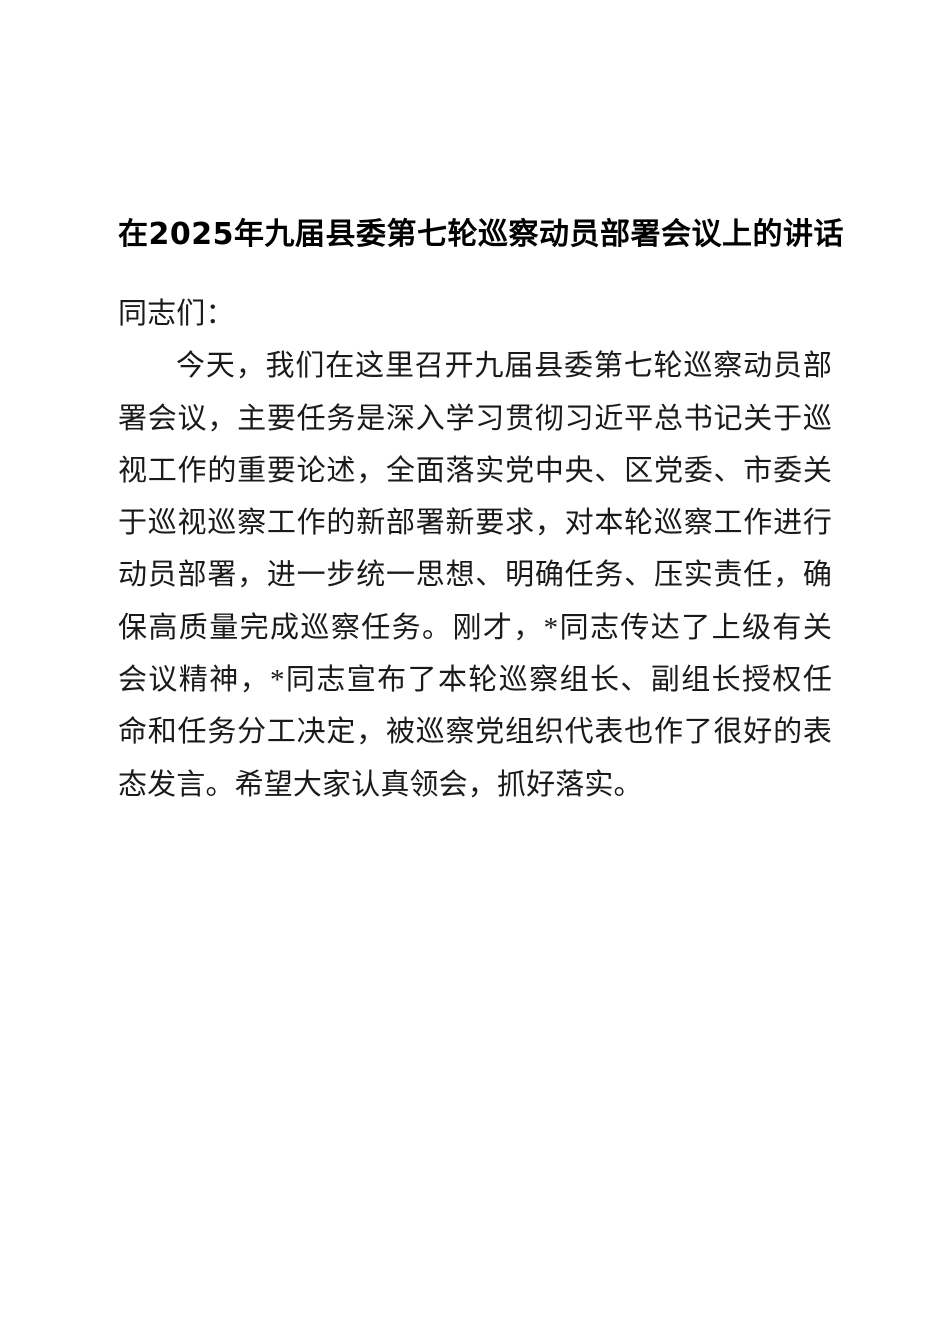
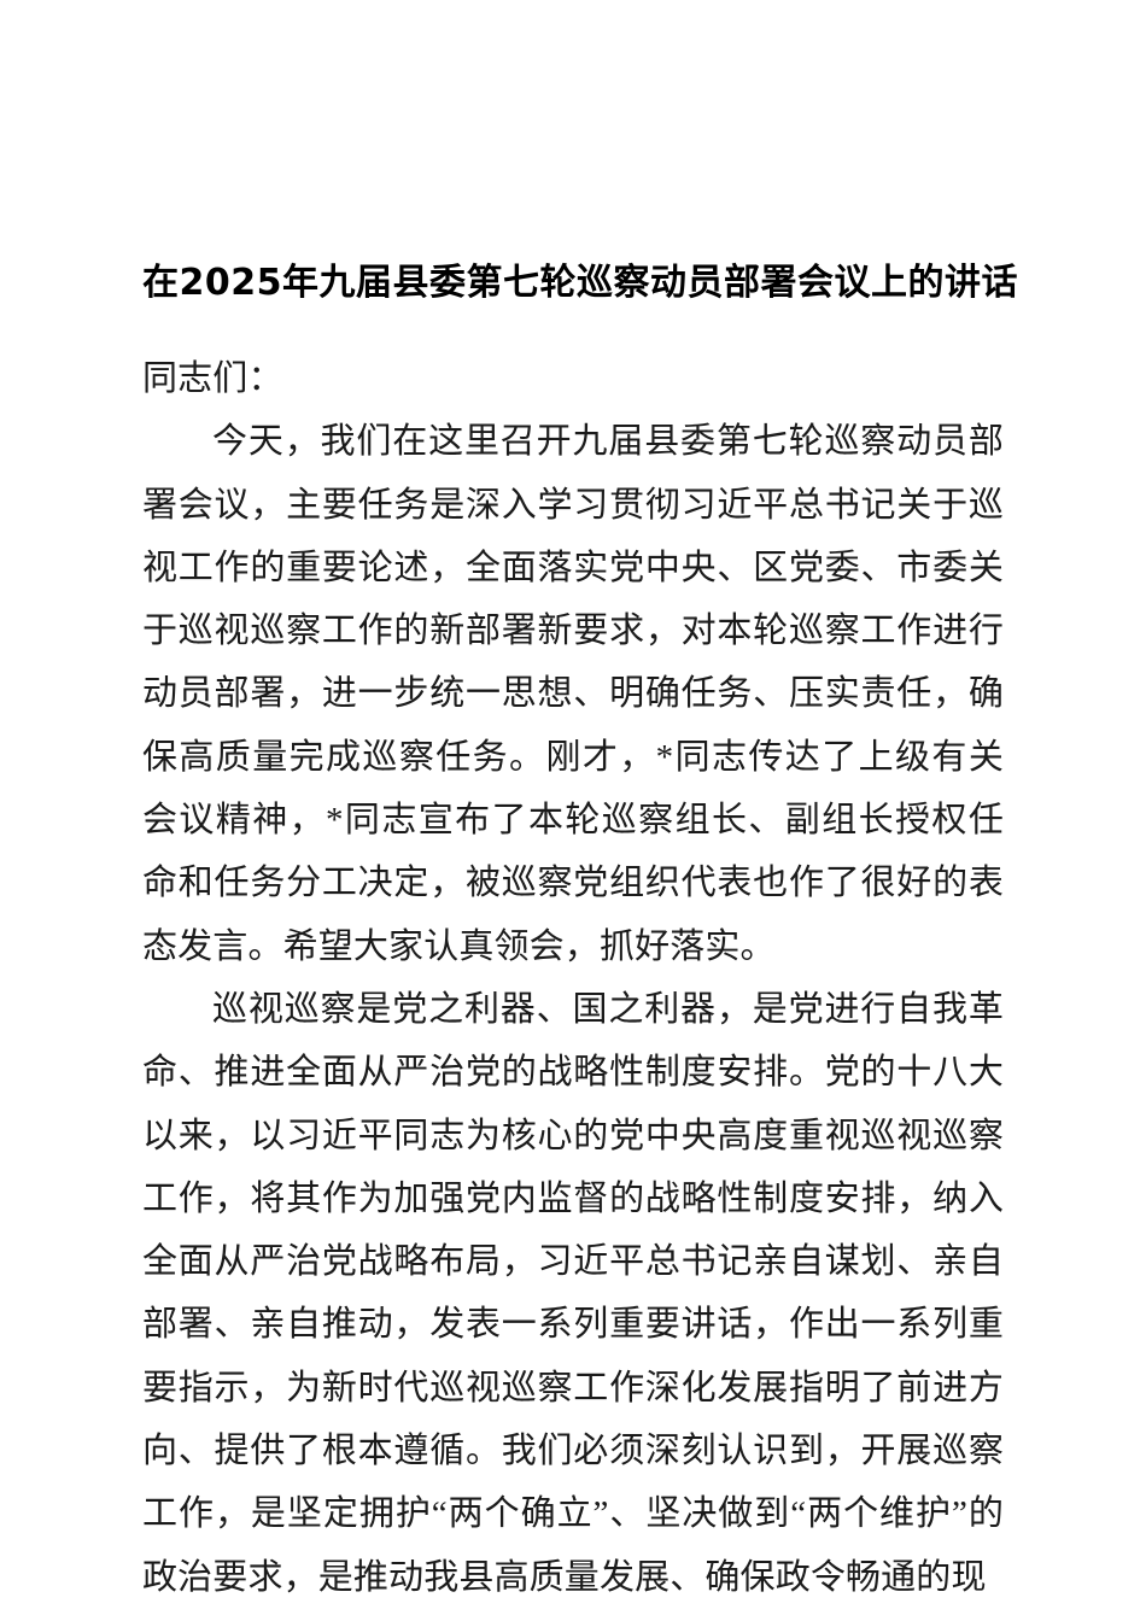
  在2025年九届县委第七轮巡察动员部署会议上的讲话
  同志们：
  今天，我们在这里召开九届县委第七轮巡察动员部署会议，主要任务是深入学习贯彻习近平总书记关于巡视工作的重要论述，全面落实党中央、区党委、市委关于巡视巡察工作的新部署新要求，对本轮巡察工作进行动员部署，进一步统一思想、明确任务、压实责任，确保高质量完成巡察任务。刚才，*同志传达了上级有关会议精神，*同志宣布了本轮巡察组长、副组长授权任命和任务分工决定，被巡察党组织代表也作了很好的表态发言。希望大家认真领会，抓好落实。
+ 巡视巡察是党之利器、国之利器，是党进行自我革命、推进全面从严治党的战略性制度安排。党的十八大以来，以习近平同志为核心的党中央高度重视巡视巡察工作，将其作为加强党内监督的战略性制度安排，纳入全面从严治党战略布局，习近平总书记亲自谋划、亲自部署、亲自推动，发表一系列重要讲话，作出一系列重要指示，为新时代巡视巡察工作深化发展指明了前进方向、提供了根本遵循。我们必须深刻认识到，开展巡察工作，是坚定拥护“两个确立”、坚决做到“两个维护”的政治要求，是推动我县高质量发展、确保政令畅通的现
